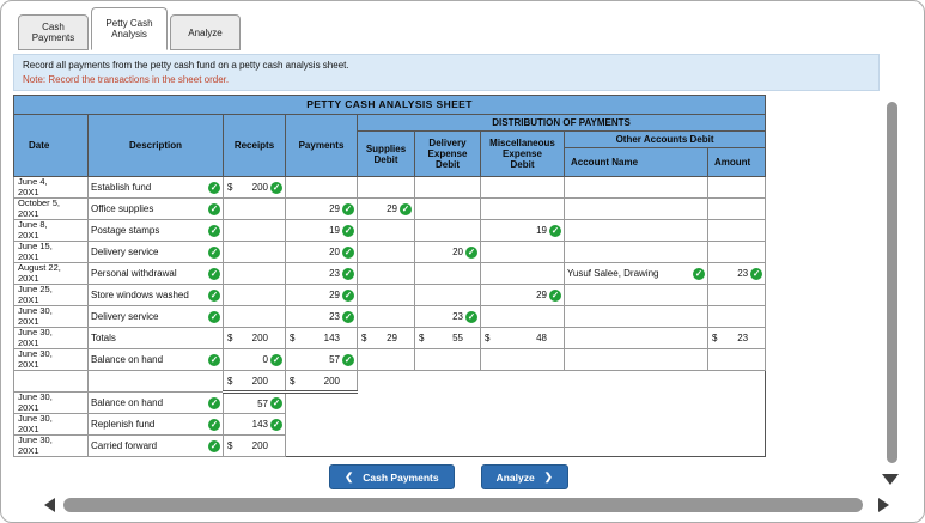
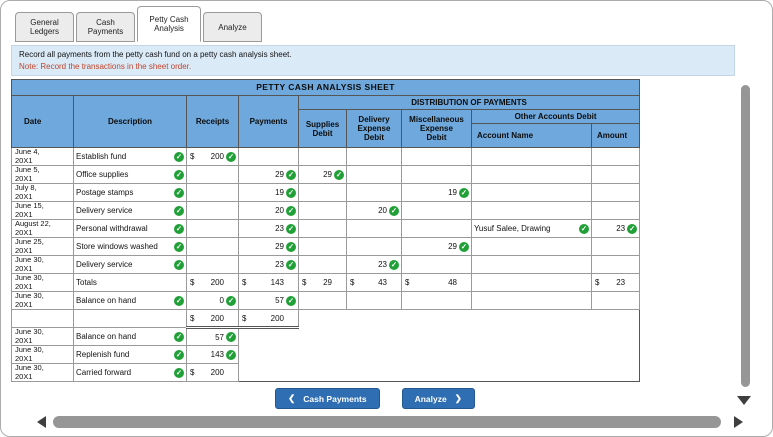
+ General Ledgers
  Cash Payments
  Petty Cash Analysis
  Analyze
  Record all payments from the petty cash fund on a petty cash analysis sheet.
  Note: Record the transactions in the sheet order.
  PETTY CASH ANALYSIS SHEET
  Date	Description	Receipts	Payments	DISTRIBUTION OF PAYMENTS
  Supplies Debit	Delivery Expense Debit	Miscellaneous Expense Debit	Other Accounts Debit
  Account Name	Amount
  June 4, 20X1	Establish fund ✓	$ 200 ✓
- October 5, 20X1	Office supplies ✓		29 ✓	29 ✓
+ June 5, 20X1	Office supplies ✓		29 ✓	29 ✓
- June 8, 20X1	Postage stamps ✓		19 ✓			19 ✓
+ July 8, 20X1	Postage stamps ✓		19 ✓			19 ✓
  June 15, 20X1	Delivery service ✓		20 ✓		20 ✓
  August 22, 20X1	Personal withdrawal ✓		23 ✓				Yusuf Salee, Drawing ✓	23 ✓
  June 25, 20X1	Store windows washed ✓		29 ✓			29 ✓
  June 30, 20X1	Delivery service ✓		23 ✓		23 ✓
- June 30, 20X1	Totals	$ 200	$ 143	$ 29	$ 55	$ 48		$ 23
+ June 30, 20X1	Totals	$ 200	$ 143	$ 29	$ 43	$ 48		$ 23
  June 30, 20X1	Balance on hand ✓	0 ✓	57 ✓
  		$ 200	$ 200
  June 30, 20X1	Balance on hand ✓	57 ✓
  June 30, 20X1	Replenish fund ✓	143 ✓
  June 30, 20X1	Carried forward ✓	$ 200
  ❮
  Cash Payments
  Analyze
  ❯
